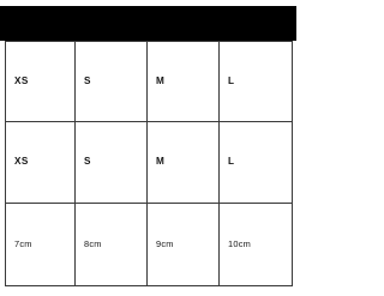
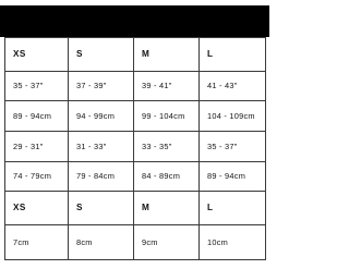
  XS	S	M	L
+ 35 - 37"	37 - 39"	39 - 41"	41 - 43"
+ 89 - 94cm	94 - 99cm	99 - 104cm	104 - 109cm
+ 29 - 31"	31 - 33"	33 - 35"	35 - 37"
+ 74 - 79cm	79 - 84cm	84 - 89cm	89 - 94cm
  XS	S	M	L
  7cm	8cm	9cm	10cm
